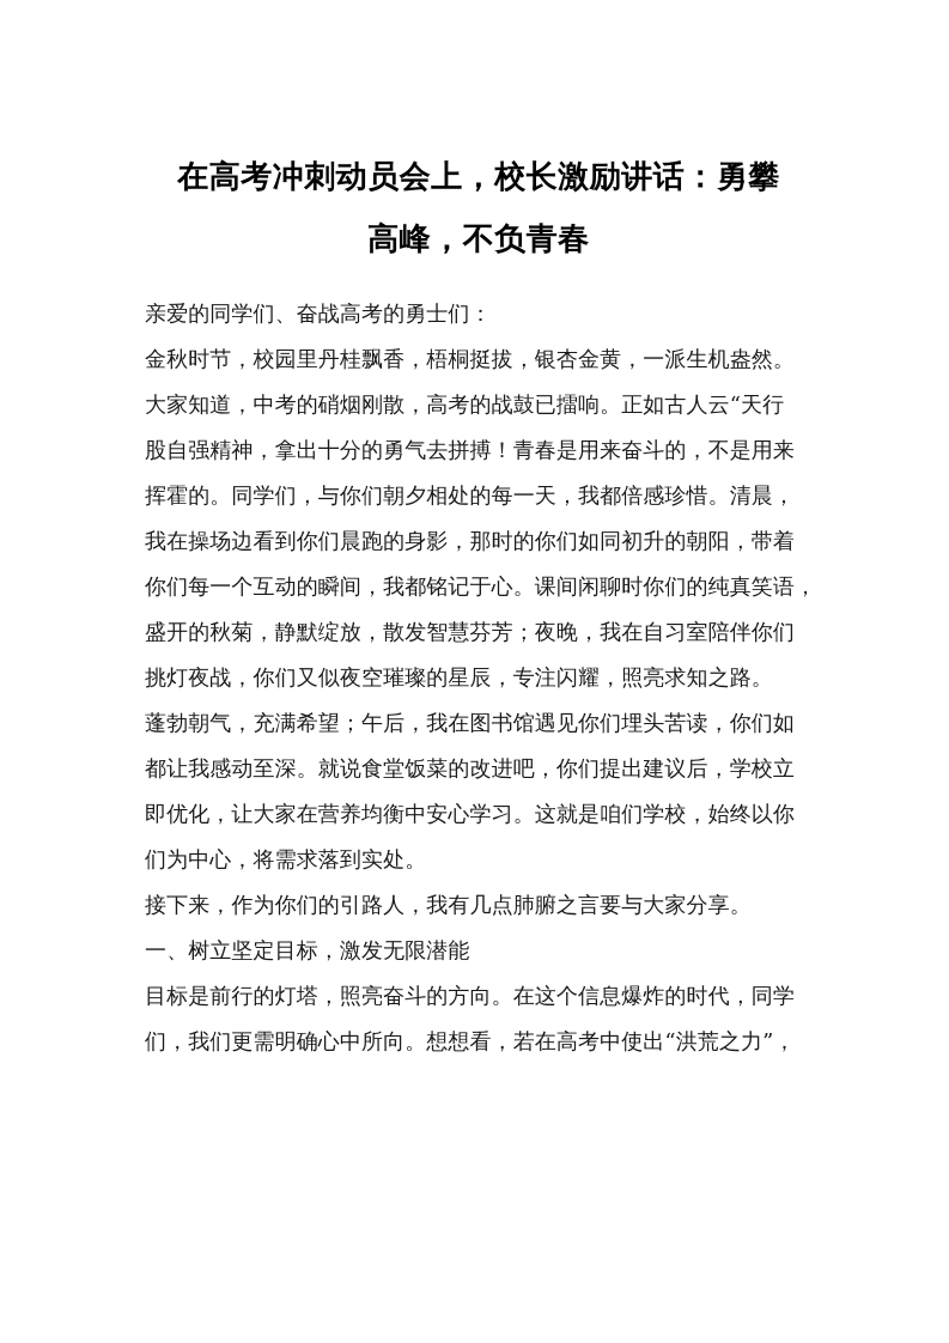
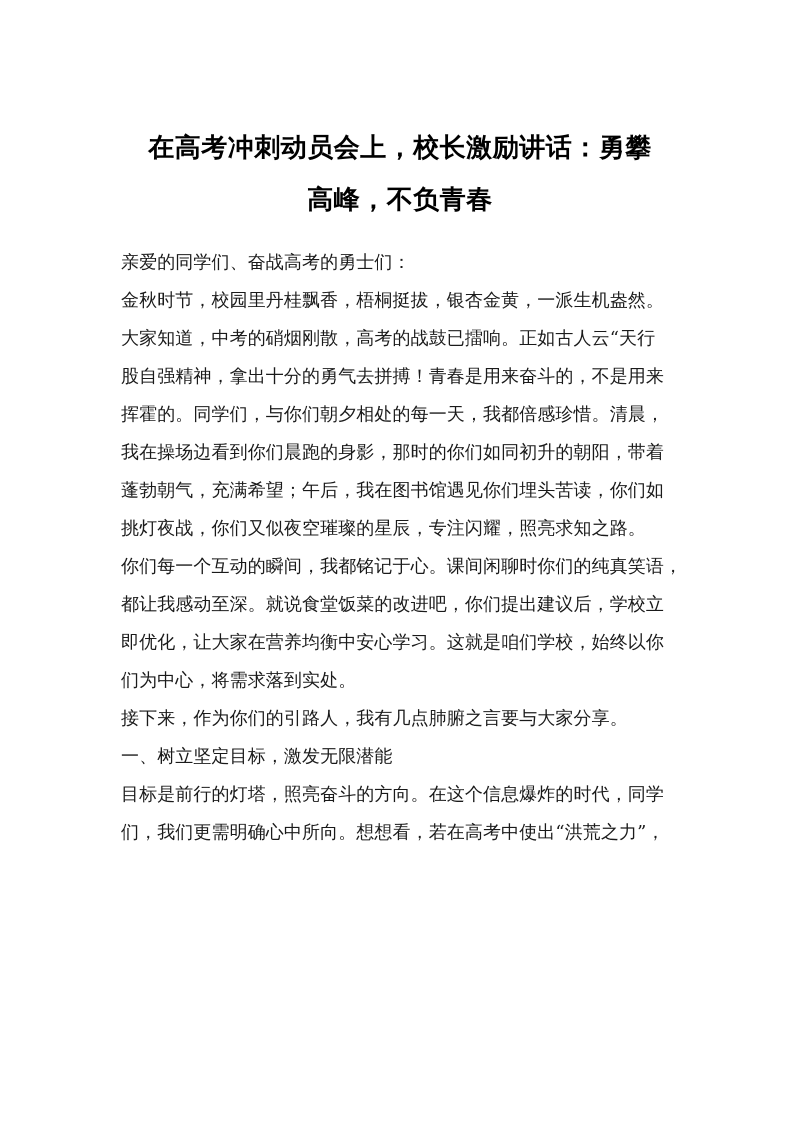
  在高考冲刺动员会上，校长激励讲话：勇攀
  高峰，不负青春
  亲爱的同学们、奋战高考的勇士们：
  金秋时节，校园里丹桂飘香，梧桐挺拔，银杏金黄，一派生机盎然。
  大家知道，中考的硝烟刚散，高考的战鼓已擂响。正如古人云“天行
  股自强精神，拿出十分的勇气去拼搏！青春是用来奋斗的，不是用来
  挥霍的。同学们，与你们朝夕相处的每一天，我都倍感珍惜。清晨，
  我在操场边看到你们晨跑的身影，那时的你们如同初升的朝阳，带着
- 你们每一个互动的瞬间，我都铭记于心。课间闲聊时你们的纯真笑语，
+ 蓬勃朝气，充满希望；午后，我在图书馆遇见你们埋头苦读，你们如
- 盛开的秋菊，静默绽放，散发智慧芬芳；夜晚，我在自习室陪伴你们
  挑灯夜战，你们又似夜空璀璨的星辰，专注闪耀，照亮求知之路。
- 蓬勃朝气，充满希望；午后，我在图书馆遇见你们埋头苦读，你们如
+ 你们每一个互动的瞬间，我都铭记于心。课间闲聊时你们的纯真笑语，
  都让我感动至深。就说食堂饭菜的改进吧，你们提出建议后，学校立
  即优化，让大家在营养均衡中安心学习。这就是咱们学校，始终以你
  们为中心，将需求落到实处。
  接下来，作为你们的引路人，我有几点肺腑之言要与大家分享。
  一、树立坚定目标，激发无限潜能
  目标是前行的灯塔，照亮奋斗的方向。在这个信息爆炸的时代，同学
  们，我们更需明确心中所向。想想看，若在高考中使出“洪荒之力”，
